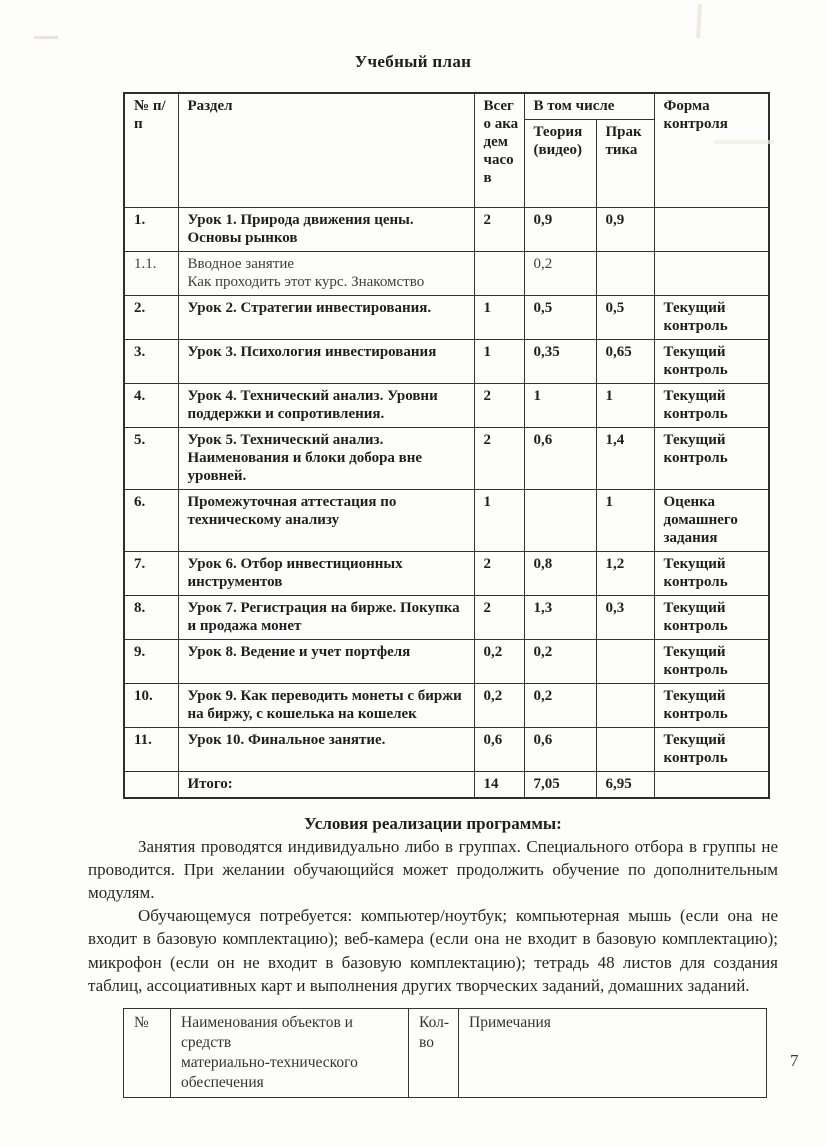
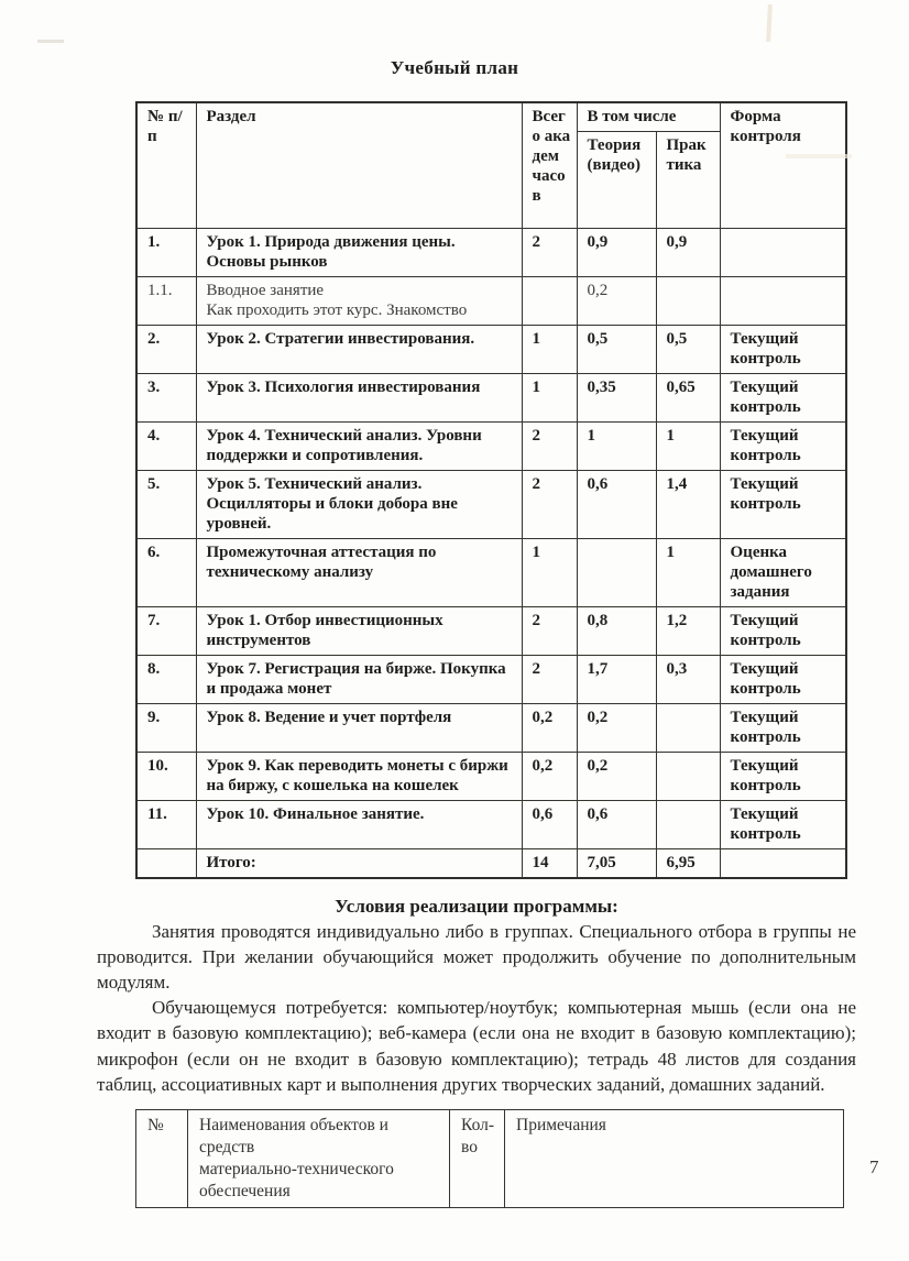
  Учебный план
  № п/п	Раздел	Всего академ часов	В том числе	Форма контроля
  Теория (видео)	Практика
  1.	Урок 1. Природа движения цены. Основы рынков	2	0,9	0,9
  1.1.	Вводное занятие Как проходить этот курс. Знакомство		0,2
  2.	Урок 2. Стратегии инвестирования.	1	0,5	0,5	Текущий контроль
  3.	Урок 3. Психология инвестирования	1	0,35	0,65	Текущий контроль
  4.	Урок 4. Технический анализ. Уровни поддержки и сопротивления.	2	1	1	Текущий контроль
- 5.	Урок 5. Технический анализ. Наименования и блоки добора вне уровней.	2	0,6	1,4	Текущий контроль
+ 5.	Урок 5. Технический анализ. Осцилляторы и блоки добора вне уровней.	2	0,6	1,4	Текущий контроль
  6.	Промежуточная аттестация по техническому анализу	1		1	Оценка домашнего задания
- 7.	Урок 6. Отбор инвестиционных инструментов	2	0,8	1,2	Текущий контроль
+ 7.	Урок 1. Отбор инвестиционных инструментов	2	0,8	1,2	Текущий контроль
- 8.	Урок 7. Регистрация на бирже. Покупка и продажа монет	2	1,3	0,3	Текущий контроль
+ 8.	Урок 7. Регистрация на бирже. Покупка и продажа монет	2	1,7	0,3	Текущий контроль
  9.	Урок 8. Ведение и учет портфеля	0,2	0,2		Текущий контроль
  10.	Урок 9. Как переводить монеты с биржи на биржу, с кошелька на кошелек	0,2	0,2		Текущий контроль
  11.	Урок 10. Финальное занятие.	0,6	0,6		Текущий контроль
  	Итого:	14	7,05	6,95
  Условия реализации программы:
  Занятия проводятся индивидуально либо в группах. Специального отбора в группы не проводится. При желании обучающийся может продолжить обучение по дополнительным модулям.
  Обучающемуся потребуется: компьютер/ноутбук; компьютерная мышь (если она не входит в базовую комплектацию); веб-камера (если она не входит в базовую комплектацию); микрофон (если он не входит в базовую комплектацию); тетрадь 48 листов для создания таблиц, ассоциативных карт и выполнения других творческих заданий, домашних заданий.
  №	Наименования объектов и средств материально-технического обеспечения	Кол-во	Примечания
  7
